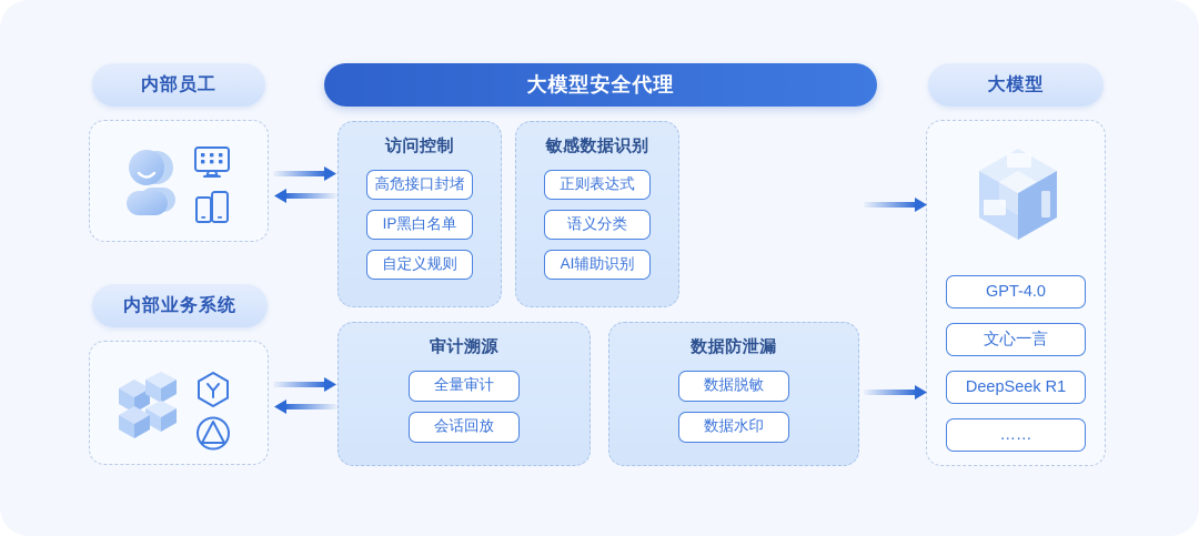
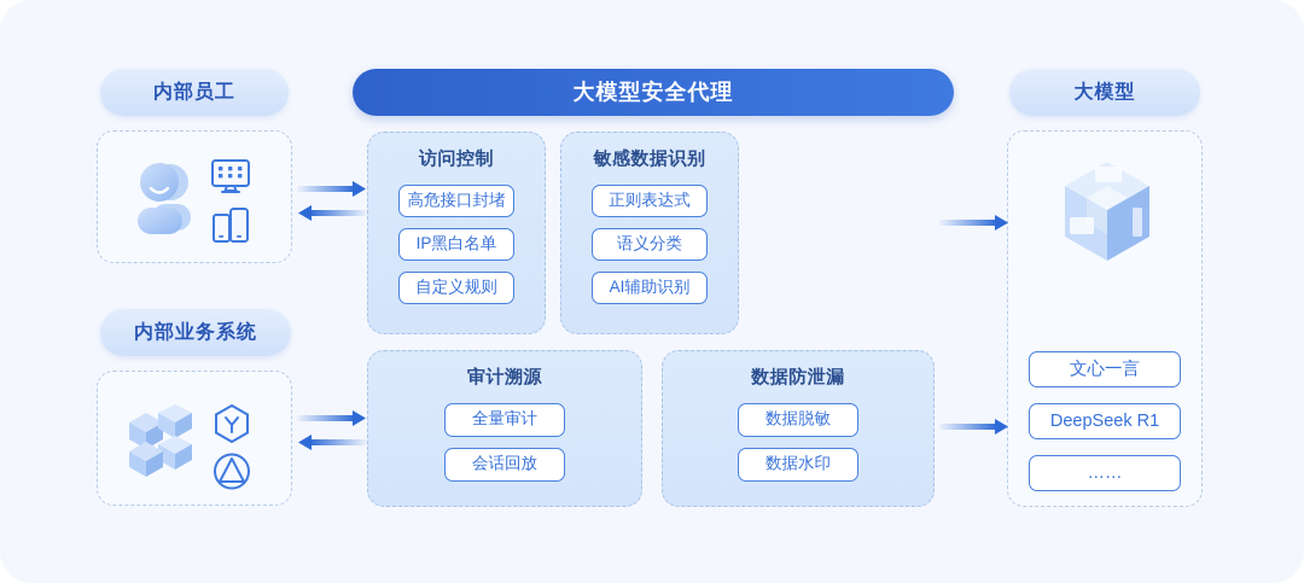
  内部员工
  内部业务系统
  大模型安全代理
  访问控制
  高危接口封堵
  IP黑白名单
  自定义规则
  敏感数据识别
  正则表达式
  语义分类
  AI辅助识别
  审计溯源
  全量审计
  会话回放
  数据防泄漏
  数据脱敏
  数据水印
  大模型
- GPT-4.0
  文心一言
  DeepSeek R1
  ……
